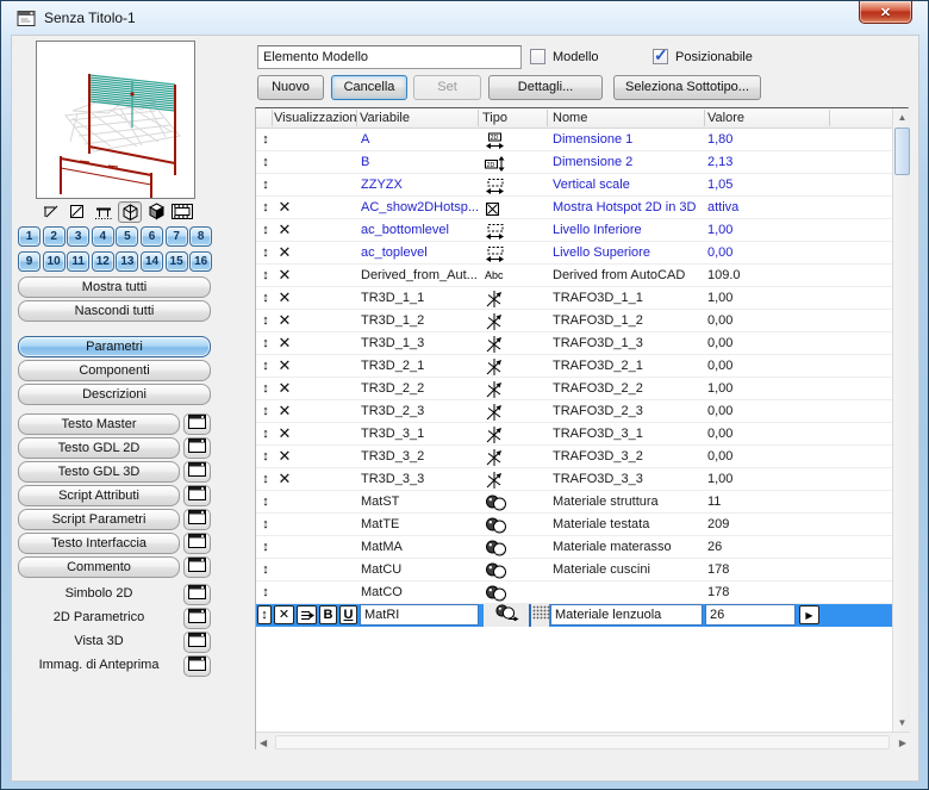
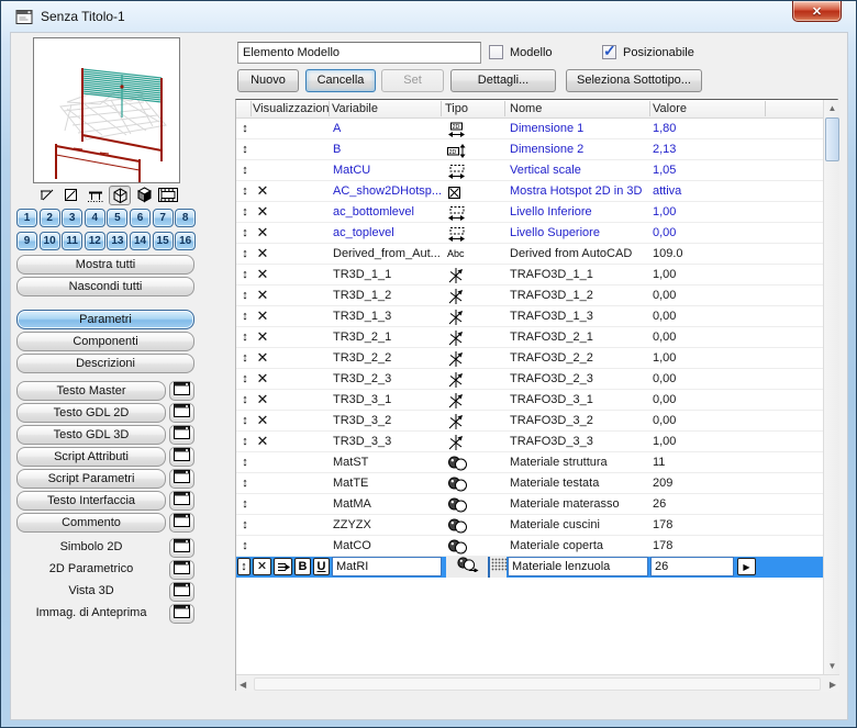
  Senza Titolo-1
  ✕
  1
  2
  3
  4
  5
  6
  7
  8
  9
  10
  11
  12
  13
  14
  15
  16
  Mostra tutti
  Nascondi tutti
  Parametri
  Componenti
  Descrizioni
  Testo Master
  Testo GDL 2D
  Testo GDL 3D
  Script Attributi
  Script Parametri
  Testo Interfaccia
  Commento
  Simbolo 2D
  2D Parametrico
  Vista 3D
  Immag. di Anteprima
  Elemento Modello
  Modello
  ✓
  Posizionabile
  Nuovo
  Cancella
  Set
  Dettagli...
  Seleziona Sottotipo...
  Visualizzazion
  Variabile
  Tipo
  Nome
  Valore
  ↕
  A
  Dimensione 1
  1,80
  ↕
  B
  Dimensione 2
  2,13
  ↕
- ZZYZX
+ MatCU
  Vertical scale
  1,05
  ↕
  ✕
  AC_show2DHotsp...
  Mostra Hotspot 2D in 3D
  attiva
  ↕
  ✕
  ac_bottomlevel
  Livello Inferiore
  1,00
  ↕
  ✕
  ac_toplevel
  Livello Superiore
  0,00
  ↕
  ✕
  Derived_from_Aut...
  Abc
  Derived from AutoCAD
  109.0
  ↕
  ✕
  TR3D_1_1
  TRAFO3D_1_1
  1,00
  ↕
  ✕
  TR3D_1_2
  TRAFO3D_1_2
  0,00
  ↕
  ✕
  TR3D_1_3
  TRAFO3D_1_3
  0,00
  ↕
  ✕
  TR3D_2_1
  TRAFO3D_2_1
  0,00
  ↕
  ✕
  TR3D_2_2
  TRAFO3D_2_2
  1,00
  ↕
  ✕
  TR3D_2_3
  TRAFO3D_2_3
  0,00
  ↕
  ✕
  TR3D_3_1
  TRAFO3D_3_1
  0,00
  ↕
  ✕
  TR3D_3_2
  TRAFO3D_3_2
  0,00
  ↕
  ✕
  TR3D_3_3
  TRAFO3D_3_3
  1,00
  ↕
  MatST
  Materiale struttura
  11
  ↕
  MatTE
  Materiale testata
  209
  ↕
  MatMA
  Materiale materasso
  26
  ↕
- MatCU
+ ZZYZX
  Materiale cuscini
  178
  ↕
  MatCO
+ Materiale coperta
  178
  ↕
  ✕
  B
  U
  MatRI
  Materiale lenzuola
  26
  ▶
  ▲
  ▼
  ◀
  ▶
